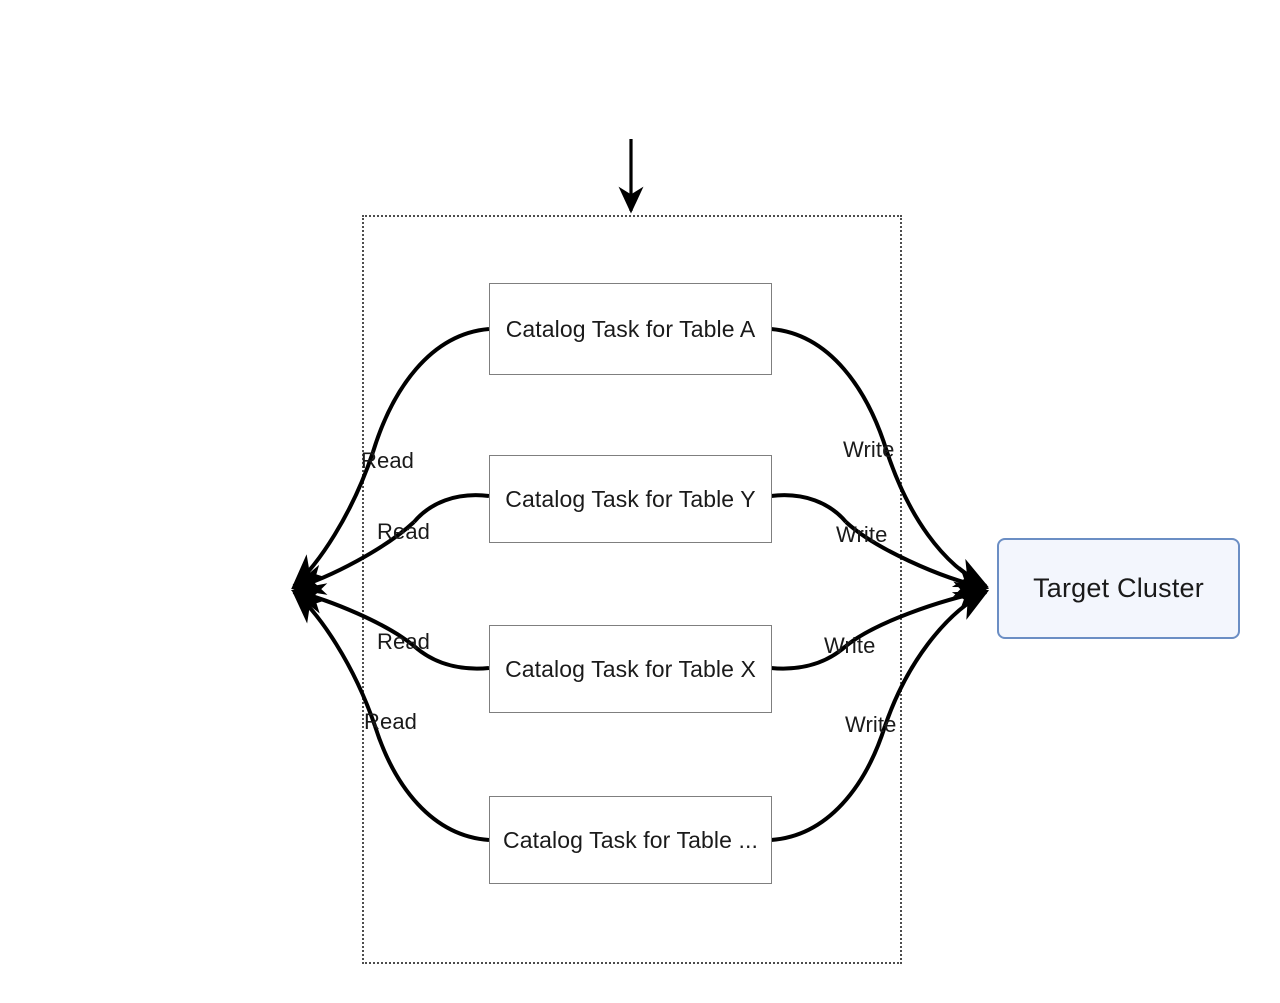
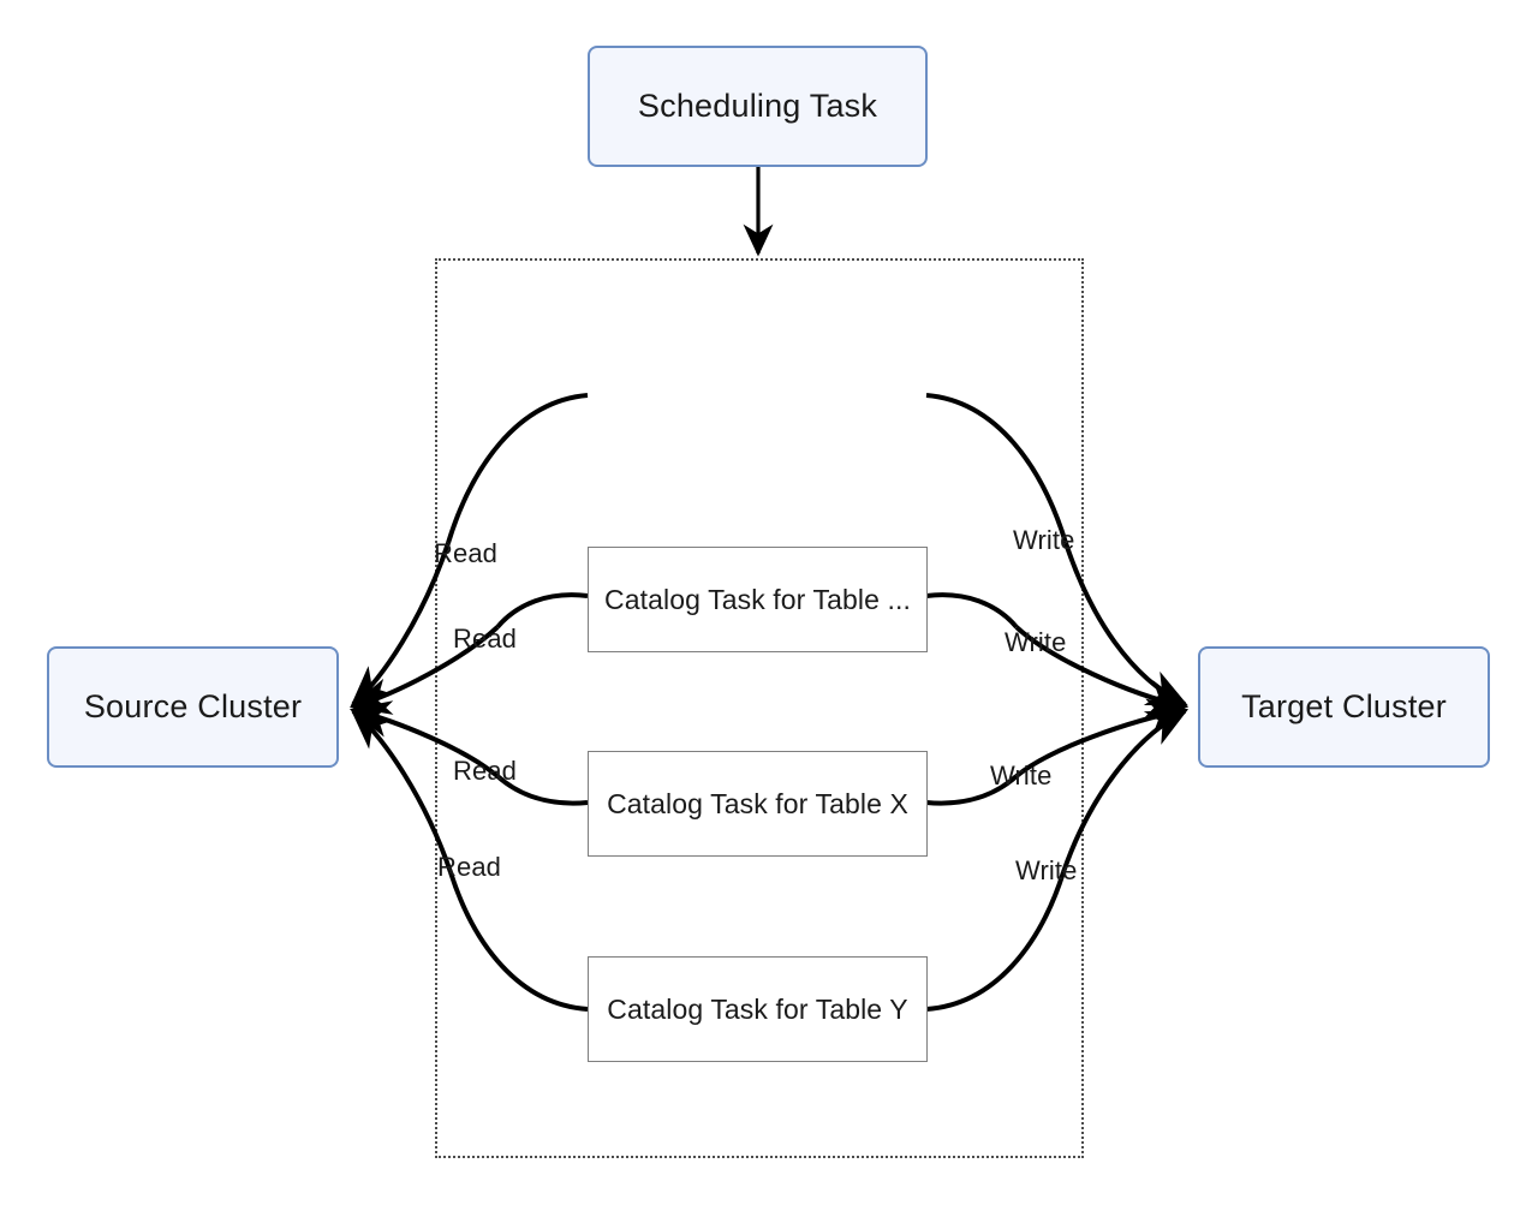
+ Scheduling Task
+ Source Cluster
  Target Cluster
- Catalog Task for Table A
- Catalog Task for Table Y
+ Catalog Task for Table ...
  Catalog Task for Table X
- Catalog Task for Table ...
+ Catalog Task for Table Y
  Read
  Read
  Read
  Read
  Write
  Write
  Write
  Write
